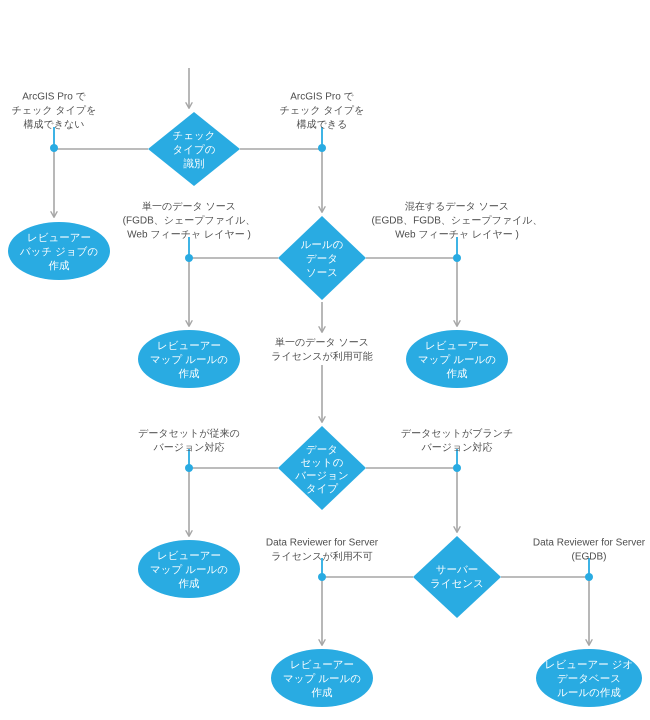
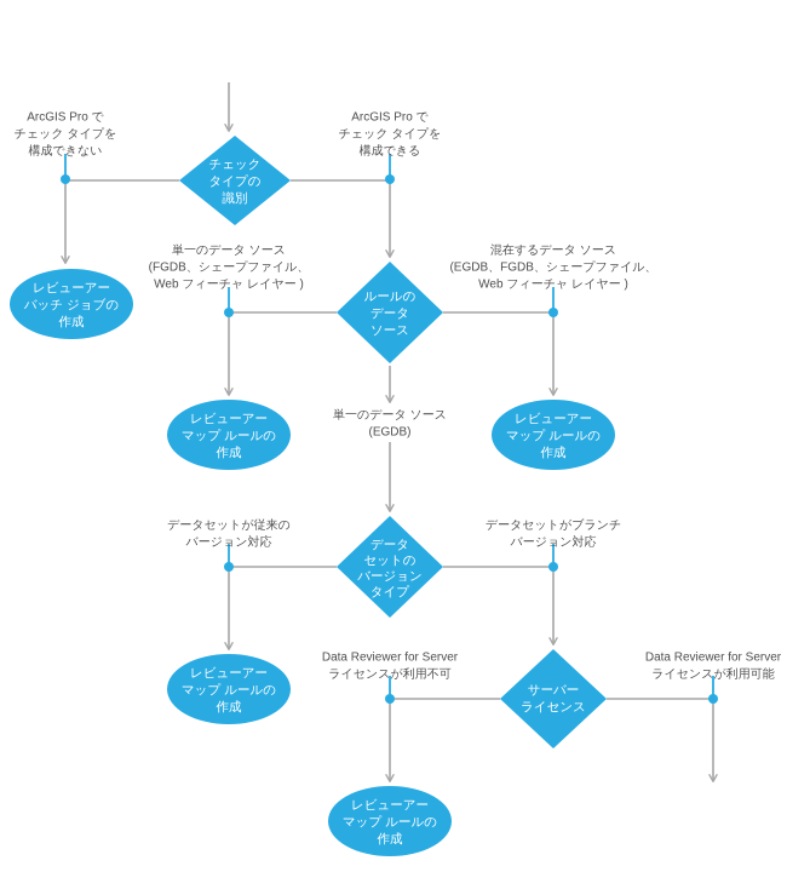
  ArcGIS Pro で
  チェック タイプを
  構成できない
  ArcGIS Pro で
  チェック タイプを
  構成できる
  単一のデータ ソース
  (FGDB、シェープファイル、
  Web フィーチャ レイヤー )
  混在するデータ ソース
  (EGDB、FGDB、シェープファイル、
  Web フィーチャ レイヤー )
  単一のデータ ソース
- ライセンスが利用可能
+ (EGDB)
  データセットが従来の
  バージョン対応
  データセットがブランチ
  バージョン対応
  Data Reviewer for Server
  ライセンスが利用不可
  Data Reviewer for Server
- (EGDB)
+ ライセンスが利用可能
  チェック
  タイプの
  識別
  ルールの
  データ
  ソース
  データ
  セットの
  バージョン
  タイプ
  サーバー
  ライセンス
  レビューアー
  バッチ ジョブの
  作成
  レビューアー
  マップ ルールの
  作成
  レビューアー
  マップ ルールの
  作成
  レビューアー
  マップ ルールの
  作成
  レビューアー
  マップ ルールの
  作成
- レビューアー ジオ
- データベース
- ルールの作成
